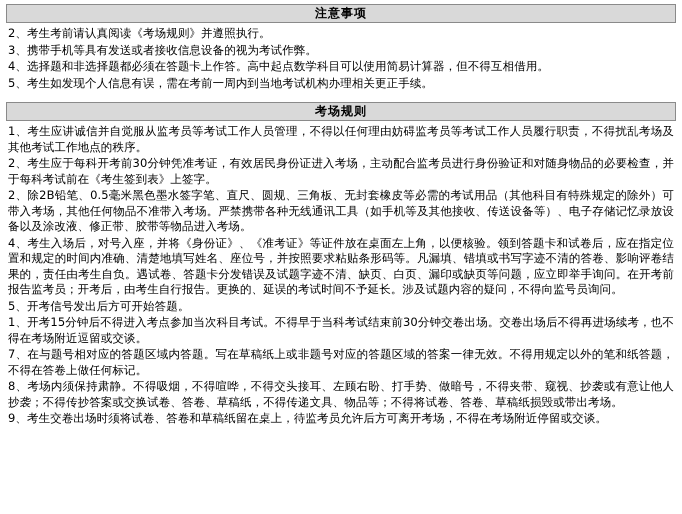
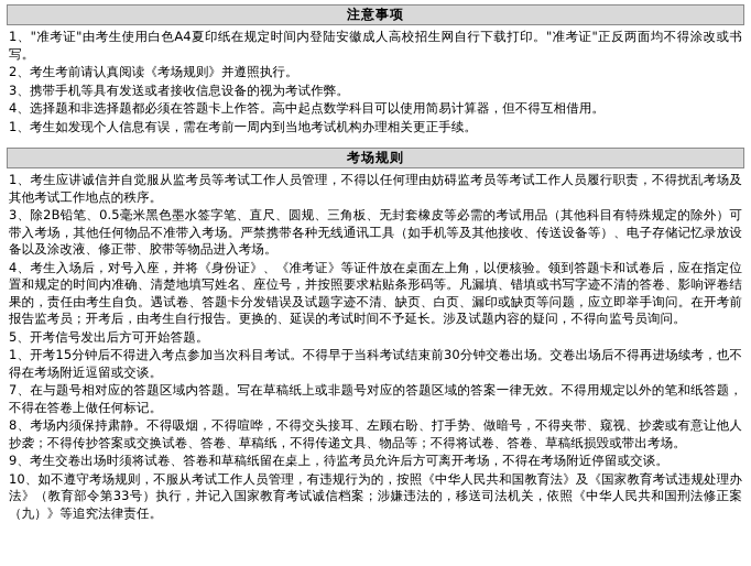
  注意事项
+ 1、"准考证"由考生使用白色A4夏印纸在规定时间内登陆安徽成人高校招生网自行下载打印。"准考证"正反两面均不得涂改或书写。
  2、考生考前请认真阅读《考场规则》并遵照执行。
  3、携带手机等具有发送或者接收信息设备的视为考试作弊。
  4、选择题和非选择题都必须在答题卡上作答。高中起点数学科目可以使用简易计算器，但不得互相借用。
- 5、考生如发现个人信息有误，需在考前一周内到当地考试机构办理相关更正手续。
+ 1、考生如发现个人信息有误，需在考前一周内到当地考试机构办理相关更正手续。
  考场规则
  1、考生应讲诚信并自觉服从监考员等考试工作人员管理，不得以任何理由妨碍监考员等考试工作人员履行职责，不得扰乱考场及其他考试工作地点的秩序。
- 2、考生应于每科开考前30分钟凭准考证，有效居民身份证进入考场，主动配合监考员进行身份验证和对随身物品的必要检查，并于每科考试前在《考生签到表》上签字。
- 2、除2B铅笔、0.5毫米黑色墨水签字笔、直尺、圆规、三角板、无封套橡皮等必需的考试用品（其他科目有特殊规定的除外）可带入考场，其他任何物品不准带入考场。严禁携带各种无线通讯工具（如手机等及其他接收、传送设备等）、电子存储记忆录放设备以及涂改液、修正带、胶带等物品进入考场。
+ 3、除2B铅笔、0.5毫米黑色墨水签字笔、直尺、圆规、三角板、无封套橡皮等必需的考试用品（其他科目有特殊规定的除外）可带入考场，其他任何物品不准带入考场。严禁携带各种无线通讯工具（如手机等及其他接收、传送设备等）、电子存储记忆录放设备以及涂改液、修正带、胶带等物品进入考场。
  4、考生入场后，对号入座，并将《身份证》、《准考证》等证件放在桌面左上角，以便核验。领到答题卡和试卷后，应在指定位置和规定的时间内准确、清楚地填写姓名、座位号，并按照要求粘贴条形码等。凡漏填、错填或书写字迹不清的答卷、影响评卷结果的，责任由考生自负。遇试卷、答题卡分发错误及试题字迹不清、缺页、白页、漏印或缺页等问题，应立即举手询问。在开考前报告监考员；开考后，由考生自行报告。更换的、延误的考试时间不予延长。涉及试题内容的疑问，不得向监号员询问。
  5、开考信号发出后方可开始答题。
  1、开考15分钟后不得进入考点参加当次科目考试。不得早于当科考试结束前30分钟交卷出场。交卷出场后不得再进场续考，也不得在考场附近逗留或交谈。
  7、在与题号相对应的答题区域内答题。写在草稿纸上或非题号对应的答题区域的答案一律无效。不得用规定以外的笔和纸答题，不得在答卷上做任何标记。
  8、考场内须保持肃静。不得吸烟，不得喧哗，不得交头接耳、左顾右盼、打手势、做暗号，不得夹带、窥视、抄袭或有意让他人抄袭；不得传抄答案或交换试卷、答卷、草稿纸，不得传递文具、物品等；不得将试卷、答卷、草稿纸损毁或带出考场。
  9、考生交卷出场时须将试卷、答卷和草稿纸留在桌上，待监考员允许后方可离开考场，不得在考场附近停留或交谈。
+ 10、如不遵守考场规则，不服从考试工作人员管理，有违规行为的，按照《中华人民共和国教育法》及《国家教育考试违规处理办法》（教育部令第33号）执行，并记入国家教育考试诚信档案；涉嫌违法的，移送司法机关，依照《中华人民共和国刑法修正案（九）》等追究法律责任。
